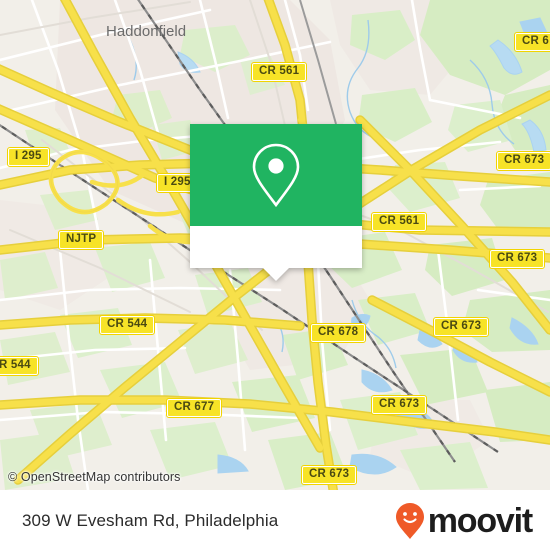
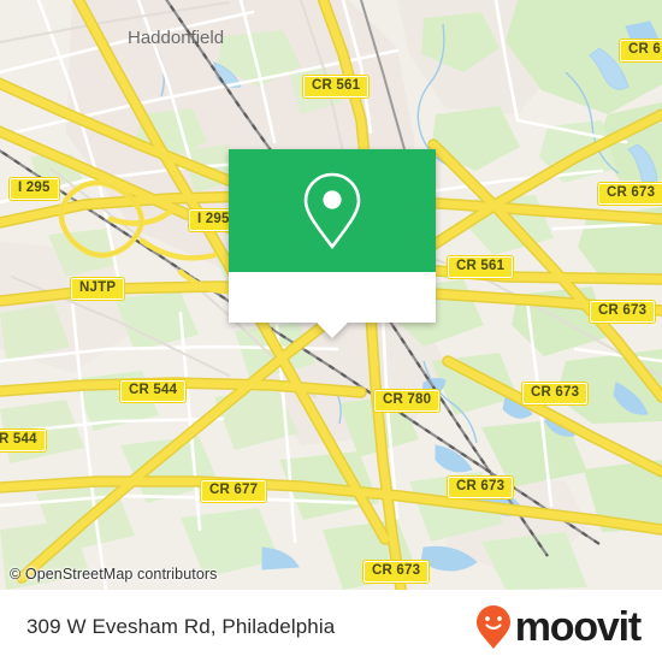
  Haddonfield
  CR 561
  CR 6
  I 295
  CR 673
  I 295
  CR 561
  NJTP
  CR 673
  CR 544
- CR 678
+ CR 780
  CR 673
  R 544
  CR 677
  CR 673
  CR 673
  © OpenStreetMap contributors
  309 W Evesham Rd, Philadelphia
  moovit
